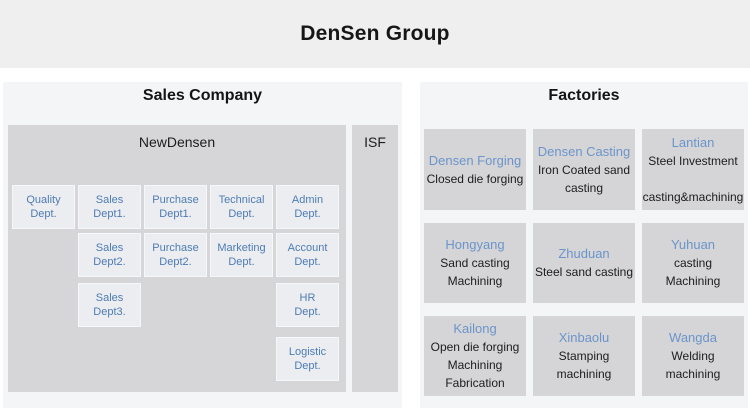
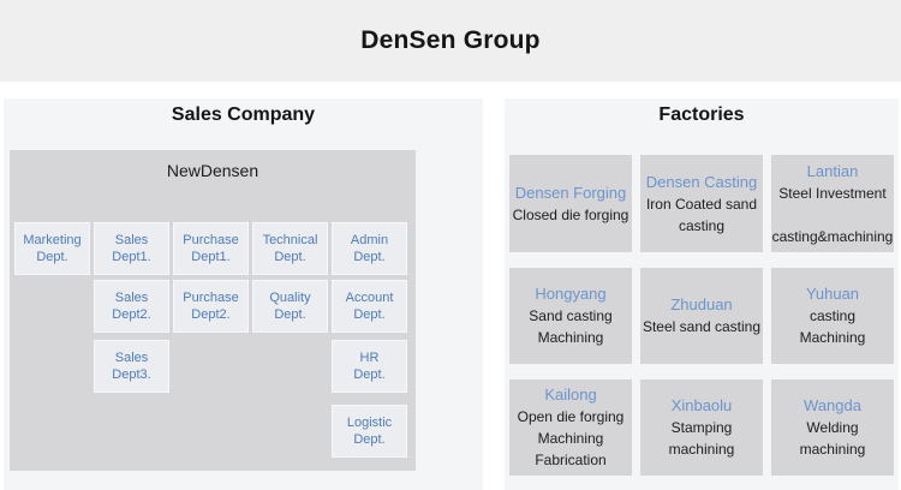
  DenSen Group
  Sales Company
  NewDensen
- Quality
+ Marketing
  Dept.
  Sales
  Dept1.
  Purchase
  Dept1.
  Technical
  Dept.
  Admin
  Dept.
  Sales
  Dept2.
  Purchase
  Dept2.
- Marketing
+ Quality
  Dept.
  Account
  Dept.
  Sales
  Dept3.
  HR
  Dept.
  Logistic
  Dept.
- ISF
  Factories
  Densen Forging
  Closed die forging
  Densen Casting
  Iron Coated sand
  casting
  Lantian
  Steel Investment
  casting&machining
  Hongyang
  Sand casting
  Machining
  Zhuduan
  Steel sand casting
  Yuhuan
  casting
  Machining
  Kailong
  Open die forging
  Machining
  Fabrication
  Xinbaolu
  Stamping
  machining
  Wangda
  Welding
  machining
